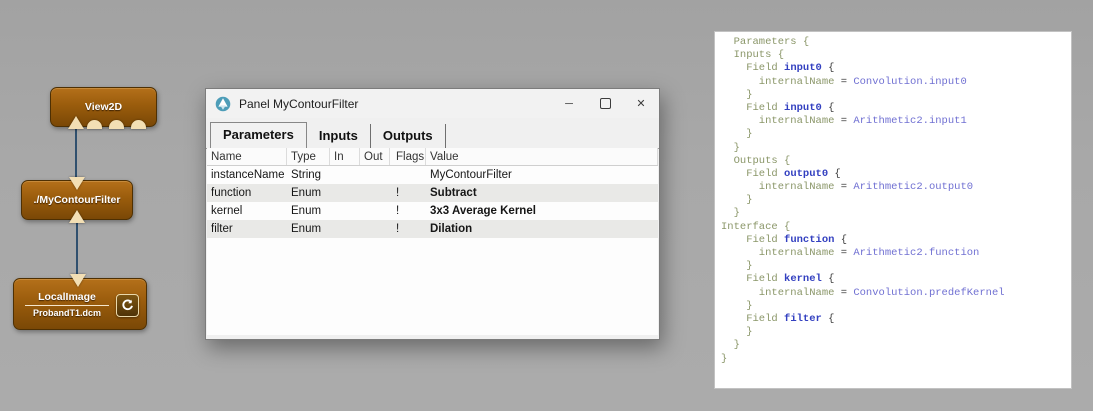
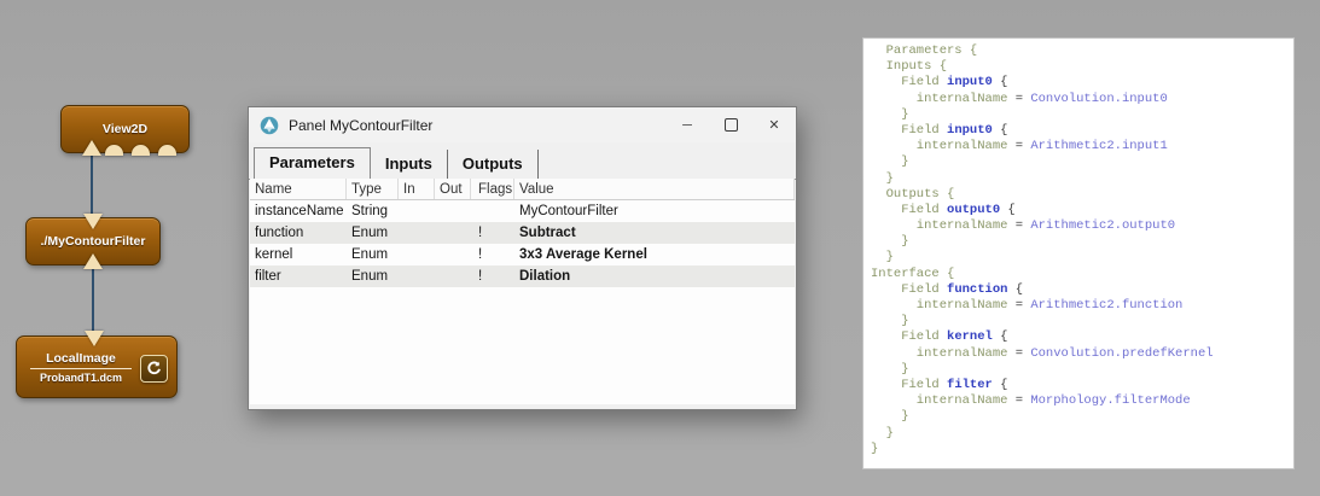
  View2D
  ./MyContourFilter
  LocalImage
  ProbandT1.dcm
  Panel MyContourFilter
  ─
  ✕
  Parameters
  Inputs
  Outputs
  Name
  Type
  In
  Out
  Flags
  Value
  instanceName
  String
  MyContourFilter
  function
  Enum
  !
  Subtract
  kernel
  Enum
  !
  3x3 Average Kernel
  filter
  Enum
  !
  Dilation
  Parameters {
  Inputs {
  Field input0 {
  internalName = Convolution.input0
  }
  Field input0 {
  internalName = Arithmetic2.input1
  }
  }
  Outputs {
  Field output0 {
  internalName = Arithmetic2.output0
  }
  }
  Interface {
  Field function {
  internalName = Arithmetic2.function
  }
  Field kernel {
  internalName = Convolution.predefKernel
  }
  Field filter {
+ internalName = Morphology.filterMode
  }
  }
  }
